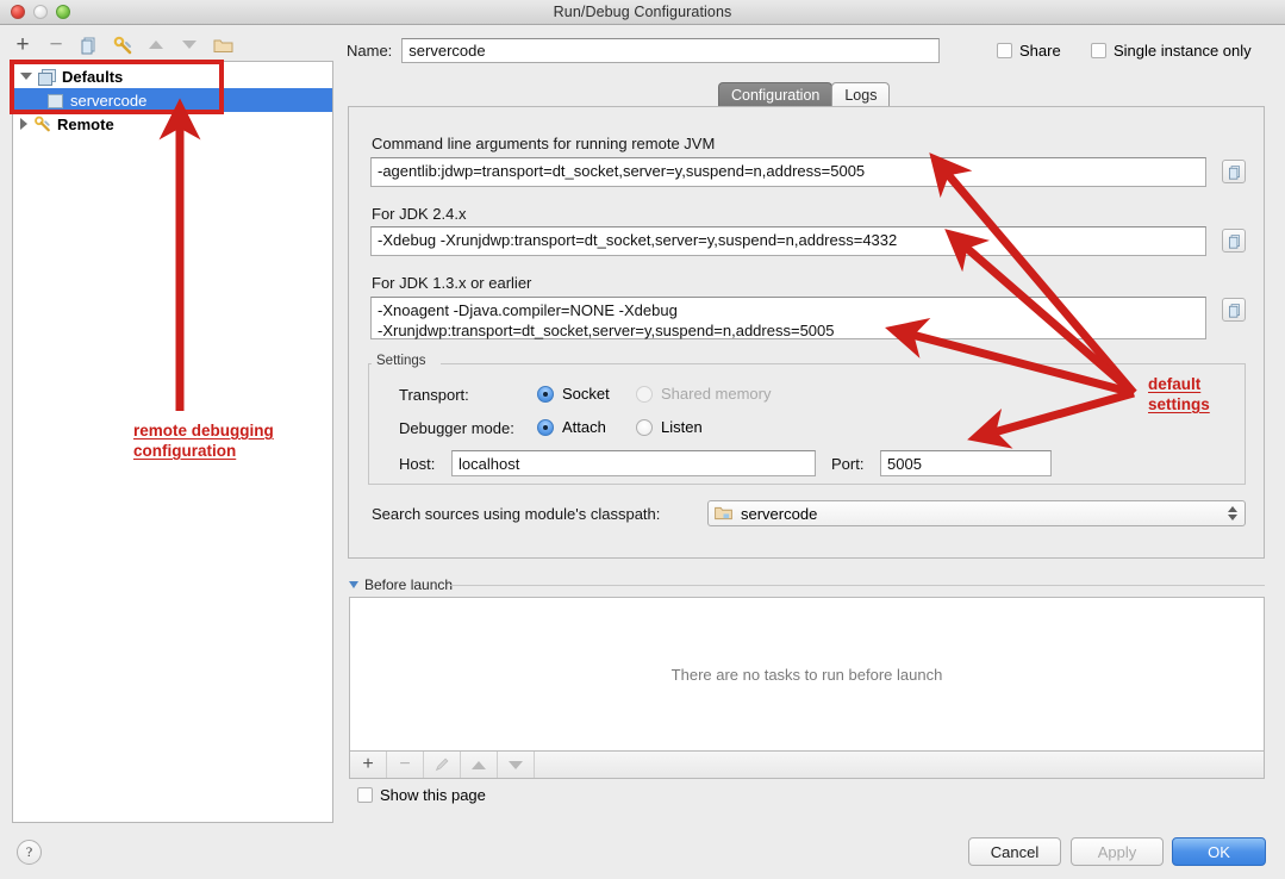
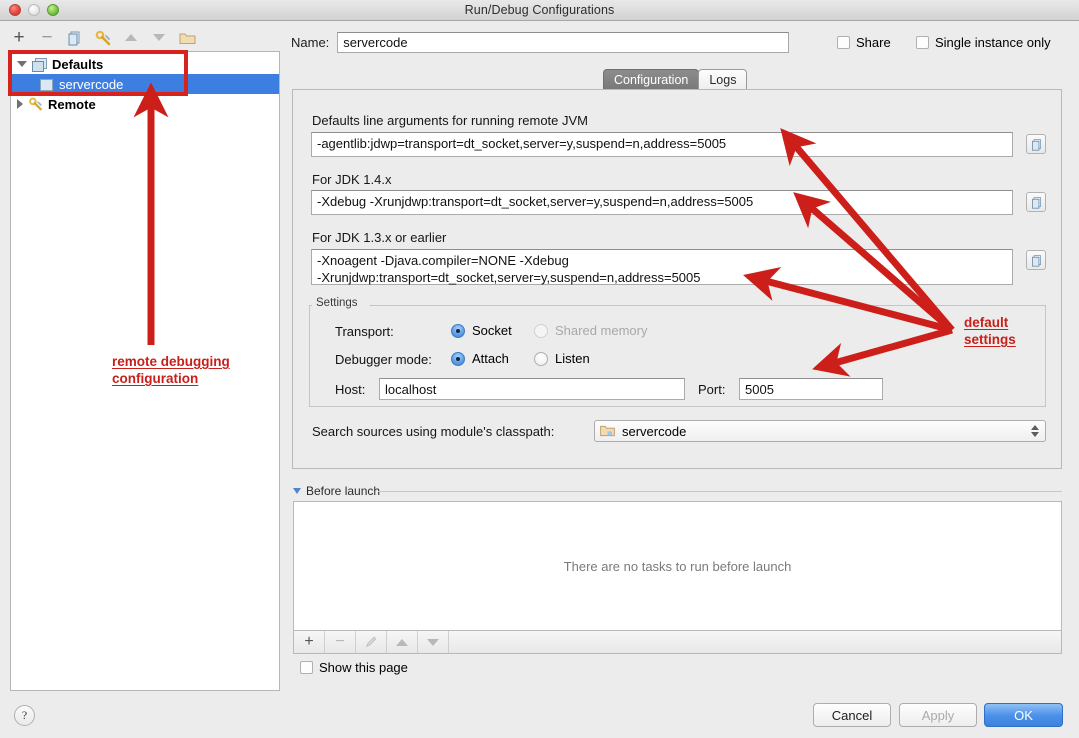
  Run/Debug Configurations
  +
  −
  Defaults
  servercode
  Remote
  Name:
  servercode
  Share
  Single instance only
  Configuration
  Logs
- Command line arguments for running remote JVM
+ Defaults line arguments for running remote JVM
  -agentlib:jdwp=transport=dt_socket,server=y,suspend=n,address=5005
- For JDK 2.4.x
+ For JDK 1.4.x
- -Xdebug -Xrunjdwp:transport=dt_socket,server=y,suspend=n,address=4332
+ -Xdebug -Xrunjdwp:transport=dt_socket,server=y,suspend=n,address=5005
  For JDK 1.3.x or earlier
  -Xnoagent -Djava.compiler=NONE -Xdebug
  -Xrunjdwp:transport=dt_socket,server=y,suspend=n,address=5005
  Settings
  Transport:
  Socket
  Shared memory
  Debugger mode:
  Attach
  Listen
  Host:
  localhost
  Port:
  5005
  Search sources using module's classpath:
  servercode
  Before launch
  There are no tasks to run before launch
  +
  −
  Show this page
  ?
  Cancel
  Apply
  OK
  remote debugging
  configuration
  default
  settings
